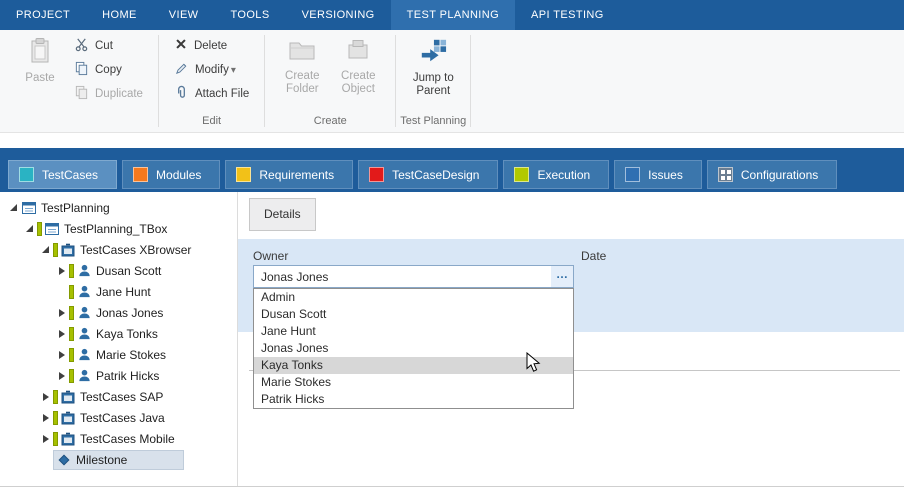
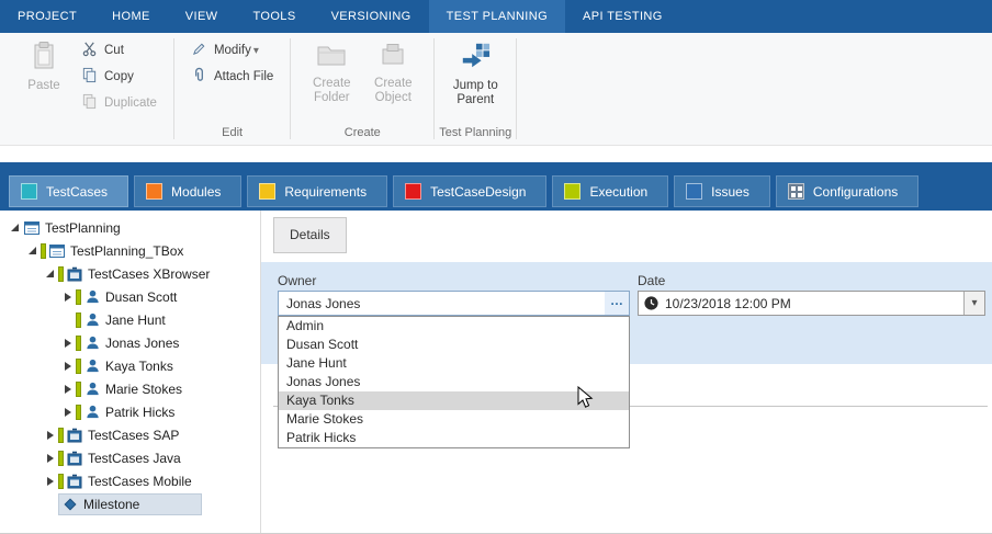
  PROJECT
  HOME
  VIEW
  TOOLS
  VERSIONING
  TEST PLANNING
  API TESTING
  Paste
  Cut
  Copy
  Duplicate
- Delete
  Modify
  Attach File
  Edit
  Create Folder
  Create Object
  Create
  Jump to Parent
  Test Planning
  TestCases
  Modules
  Requirements
  TestCaseDesign
  Execution
  Issues
  Configurations
  TestPlanning
  TestPlanning_TBox
  TestCases XBrowser
  Dusan Scott
  Jane Hunt
  Jonas Jones
  Kaya Tonks
  Marie Stokes
  Patrik Hicks
  TestCases SAP
  TestCases Java
  TestCases Mobile
  Milestone
  Details
  Owner
  Jonas Jones
  Date
+ 10/23/2018 12:00 PM
  Admin
  Dusan Scott
  Jane Hunt
  Jonas Jones
  Kaya Tonks
  Marie Stokes
  Patrik Hicks
